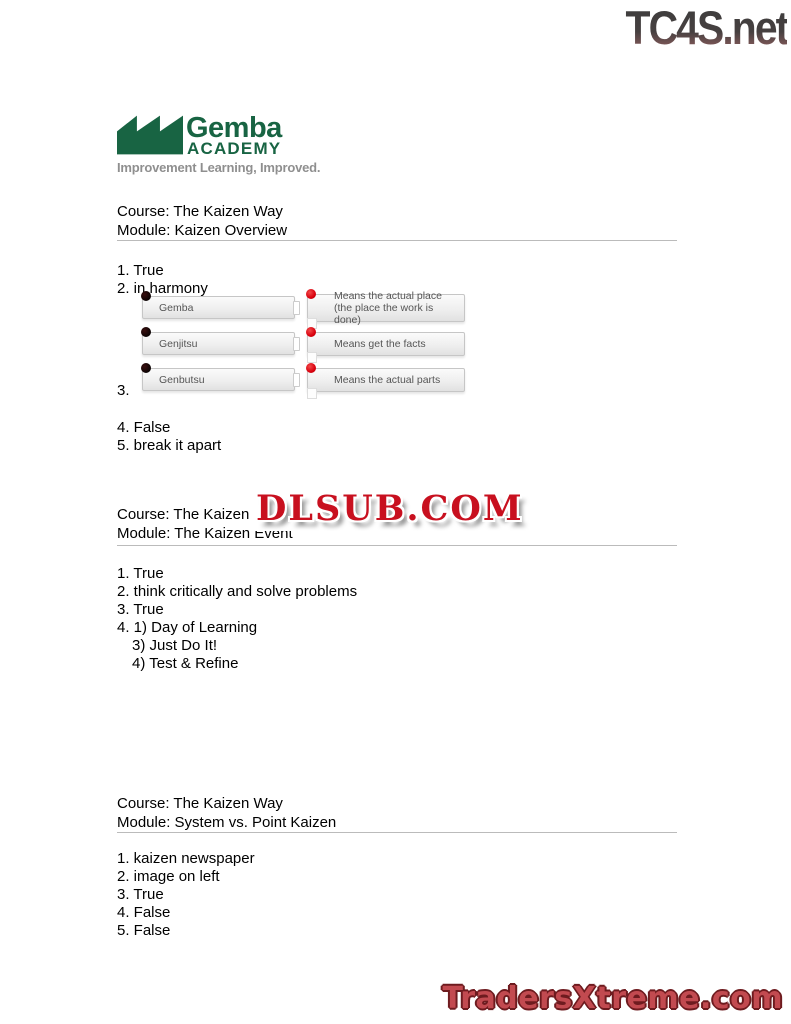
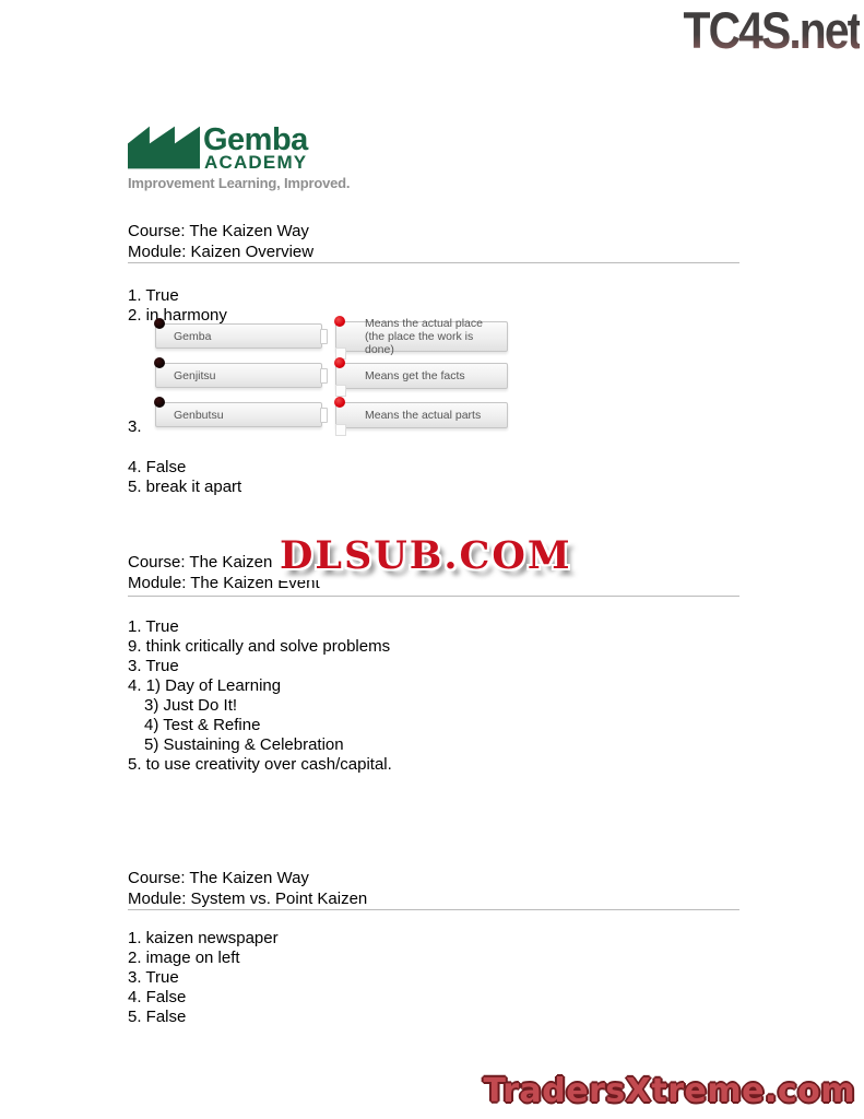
  TC4S.net
  Gemba
  ACADEMY
  Improvement Learning, Improved.
  Course: The Kaizen Way
  Module: Kaizen Overview
  1. True
  2. in harmony
  Gemba
  Means the actual place (the place the work is done)
  Genjitsu
  Means get the facts
  Genbutsu
  Means the actual parts
  3.
  4. False
  5. break it apart
  Course: The Kaizen
  Module: The Kaizen Event
  DLSUB.COM
  1. True
- 2. think critically and solve problems
+ 9. think critically and solve problems
  3. True
  4. 1) Day of Learning
  3) Just Do It!
  4) Test & Refine
+ 5) Sustaining & Celebration
+ 5. to use creativity over cash/capital.
  Course: The Kaizen Way
  Module: System vs. Point Kaizen
  1. kaizen newspaper
  2. image on left
  3. True
  4. False
  5. False
  TradersXtreme.com
